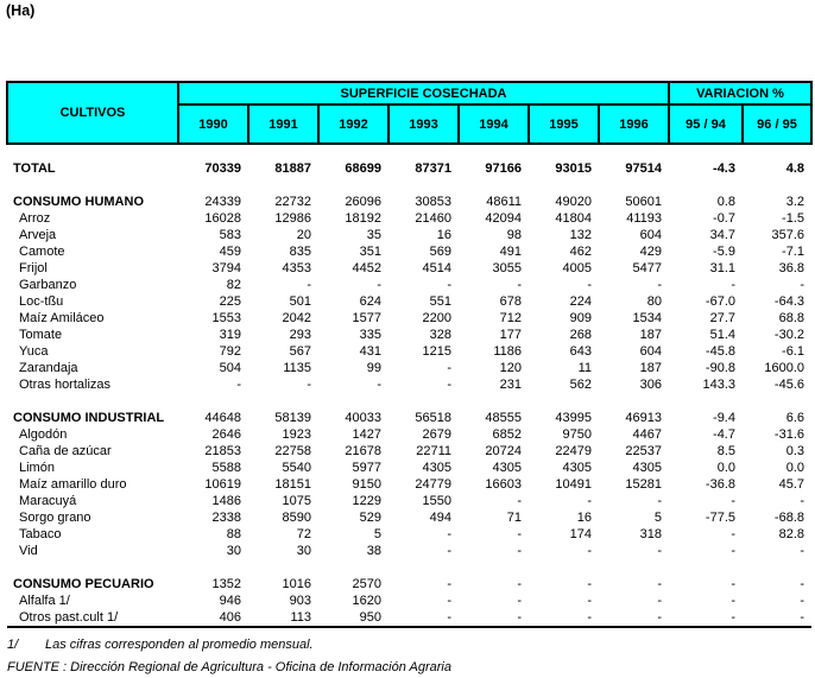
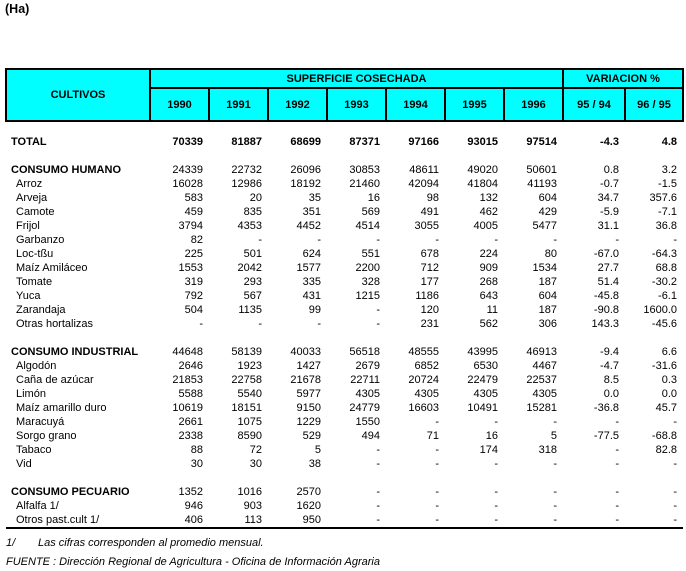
  (Ha)
  CULTIVOS	SUPERFICIE COSECHADA	VARIACION %
  1990	1991	1992	1993	1994	1995	1996	95 / 94	96 / 95
  TOTAL	70339	81887	68699	87371	97166	93015	97514	-4.3	4.8
  CONSUMO HUMANO	24339	22732	26096	30853	48611	49020	50601	0.8	3.2
  Arroz	16028	12986	18192	21460	42094	41804	41193	-0.7	-1.5
  Arveja	583	20	35	16	98	132	604	34.7	357.6
  Camote	459	835	351	569	491	462	429	-5.9	-7.1
  Frijol	3794	4353	4452	4514	3055	4005	5477	31.1	36.8
  Garbanzo	82	-	-	-	-	-	-	-	-
  Loc-tßu	225	501	624	551	678	224	80	-67.0	-64.3
  Maíz Amiláceo	1553	2042	1577	2200	712	909	1534	27.7	68.8
  Tomate	319	293	335	328	177	268	187	51.4	-30.2
  Yuca	792	567	431	1215	1186	643	604	-45.8	-6.1
  Zarandaja	504	1135	99	-	120	11	187	-90.8	1600.0
  Otras hortalizas	-	-	-	-	231	562	306	143.3	-45.6
  CONSUMO INDUSTRIAL	44648	58139	40033	56518	48555	43995	46913	-9.4	6.6
- Algodón	2646	1923	1427	2679	6852	9750	4467	-4.7	-31.6
+ Algodón	2646	1923	1427	2679	6852	6530	4467	-4.7	-31.6
  Caña de azúcar	21853	22758	21678	22711	20724	22479	22537	8.5	0.3
  Limón	5588	5540	5977	4305	4305	4305	4305	0.0	0.0
  Maíz amarillo duro	10619	18151	9150	24779	16603	10491	15281	-36.8	45.7
- Maracuyá	1486	1075	1229	1550	-	-	-	-	-
+ Maracuyá	2661	1075	1229	1550	-	-	-	-	-
  Sorgo grano	2338	8590	529	494	71	16	5	-77.5	-68.8
  Tabaco	88	72	5	-	-	174	318	-	82.8
  Vid	30	30	38	-	-	-	-	-	-
  CONSUMO PECUARIO	1352	1016	2570	-	-	-	-	-	-
  Alfalfa 1/	946	903	1620	-	-	-	-	-	-
  Otros past.cult 1/	406	113	950	-	-	-	-	-	-
  1/ Las cifras corresponden al promedio mensual.
  FUENTE : Dirección Regional de Agricultura - Oficina de Información Agraria
